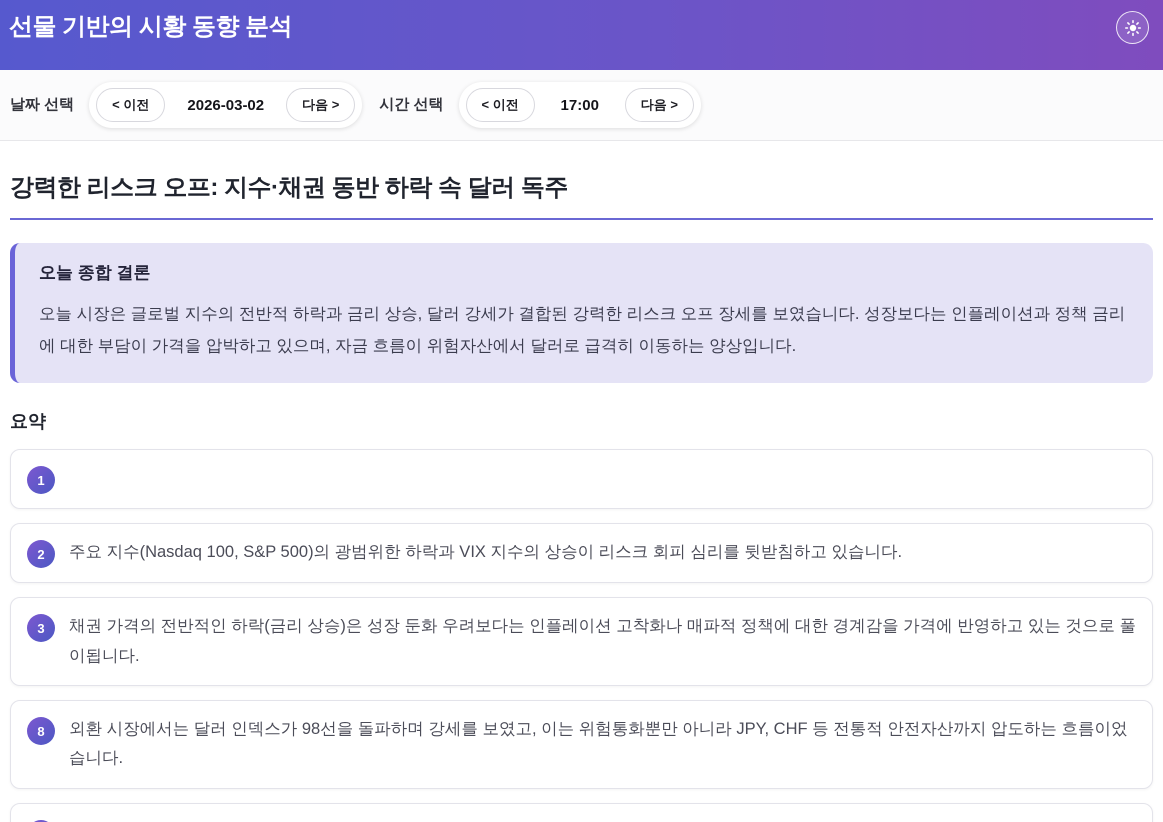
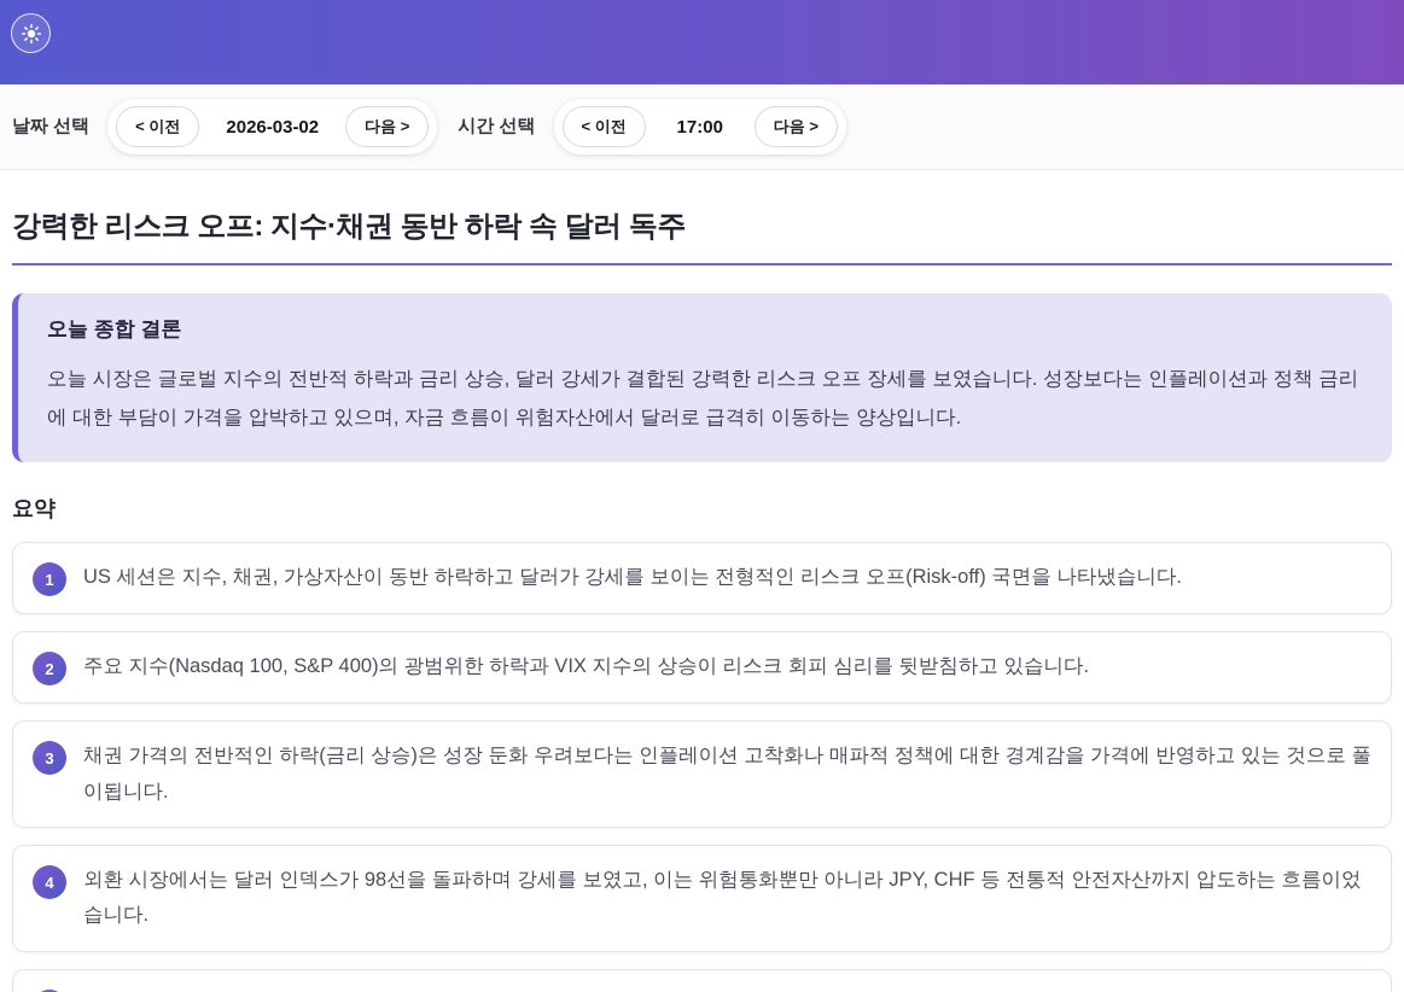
- 선물 기반의 시황 동향 분석
  날짜 선택
  < 이전
  2026-03-02
  다음 >
  시간 선택
  < 이전
  17:00
  다음 >
  강력한 리스크 오프: 지수·채권 동반 하락 속 달러 독주
  오늘 종합 결론
  오늘 시장은 글로벌 지수의 전반적 하락과 금리 상승, 달러 강세가 결합된 강력한 리스크 오프 장세를 보였습니다. 성장보다는 인플레이션과 정책 금리에 대한 부담이 가격을 압박하고 있으며, 자금 흐름이 위험자산에서 달러로 급격히 이동하는 양상입니다.
  요약
  1
+ US 세션은 지수, 채권, 가상자산이 동반 하락하고 달러가 강세를 보이는 전형적인 리스크 오프(Risk-off) 국면을 나타냈습니다.
  2
- 주요 지수(Nasdaq 100, S&P 500)의 광범위한 하락과 VIX 지수의 상승이 리스크 회피 심리를 뒷받침하고 있습니다.
+ 주요 지수(Nasdaq 100, S&P 400)의 광범위한 하락과 VIX 지수의 상승이 리스크 회피 심리를 뒷받침하고 있습니다.
  3
  채권 가격의 전반적인 하락(금리 상승)은 성장 둔화 우려보다는 인플레이션 고착화나 매파적 정책에 대한 경계감을 가격에 반영하고 있는 것으로 풀이됩니다.
- 8
+ 4
  외환 시장에서는 달러 인덱스가 98선을 돌파하며 강세를 보였고, 이는 위험통화뿐만 아니라 JPY, CHF 등 전통적 안전자산까지 압도하는 흐름이었습니다.
